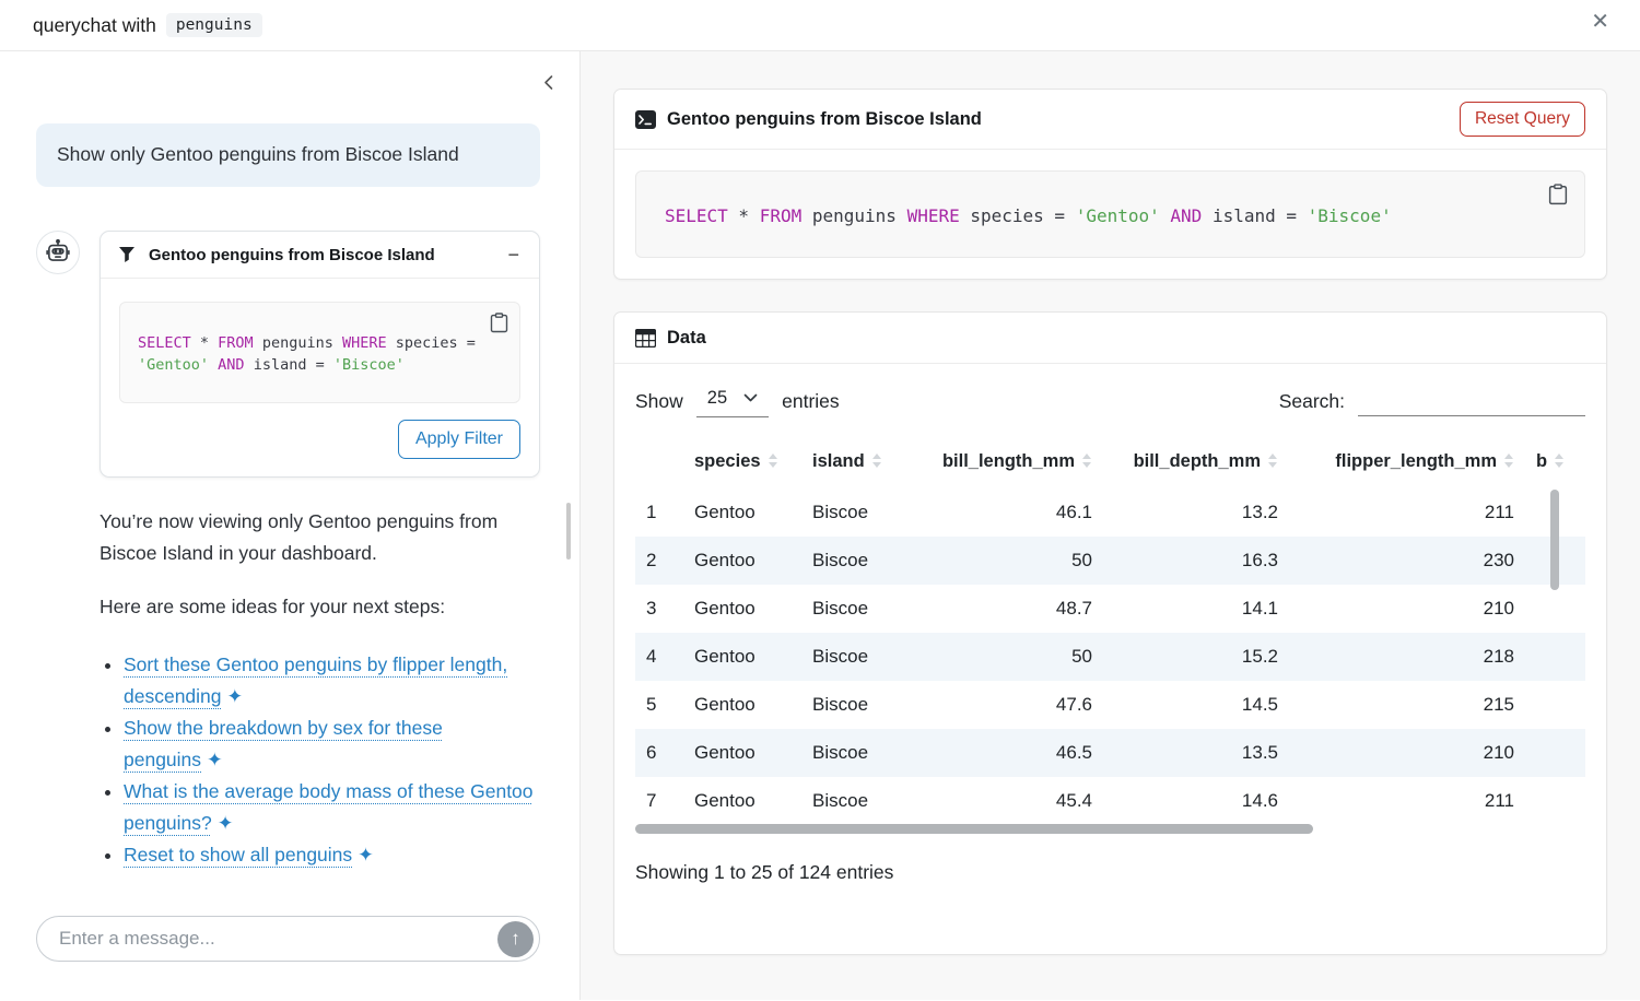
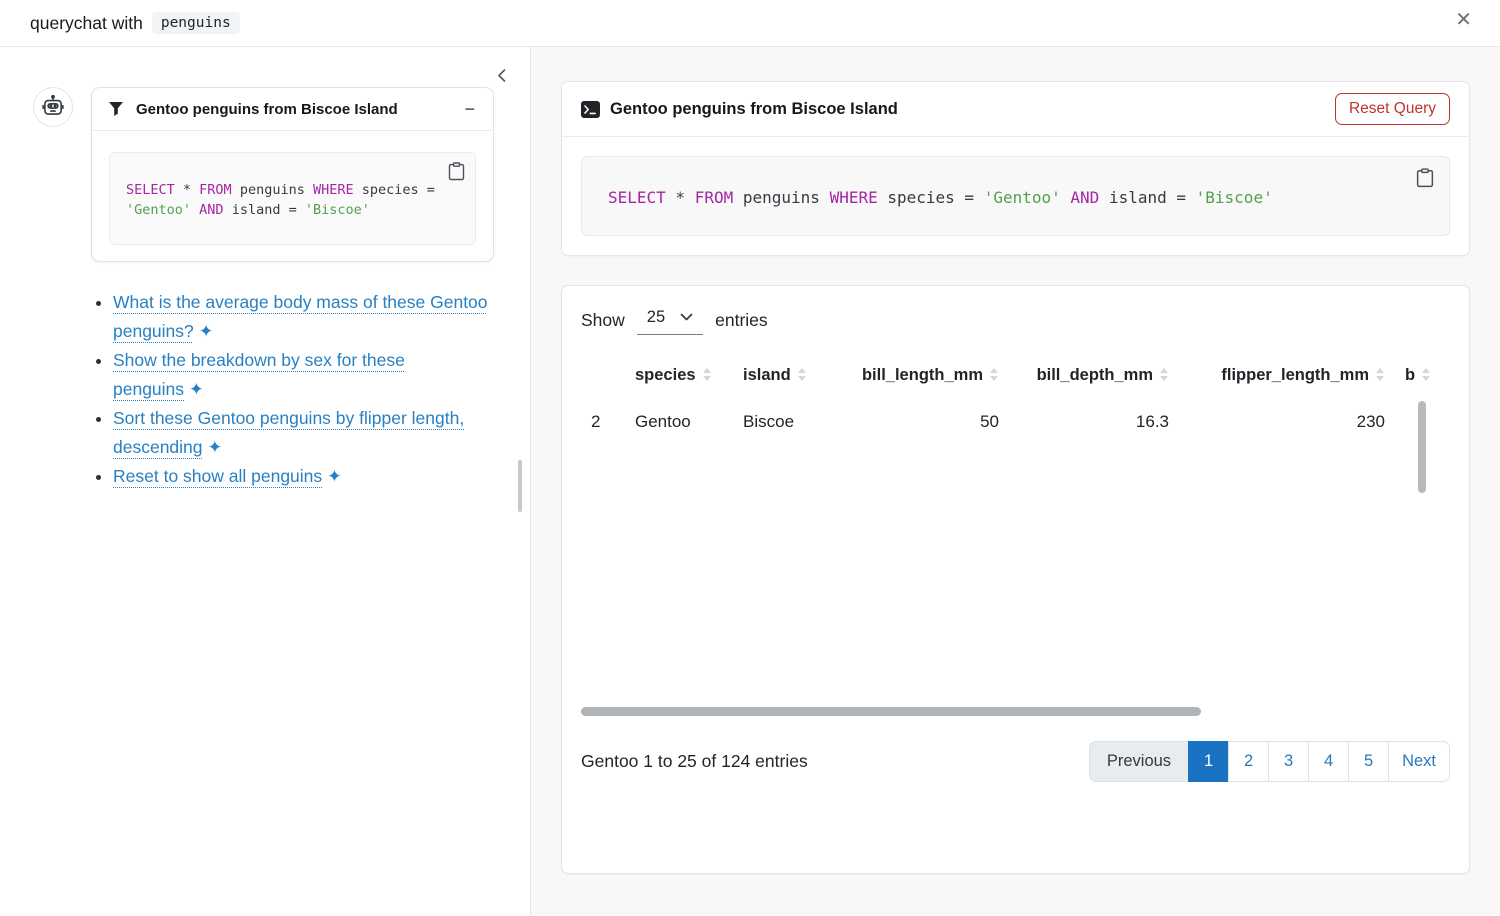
  querychat with
  penguins
  ✕
- Show only Gentoo penguins from Biscoe Island
  Gentoo penguins from Biscoe Island
  −
  SELECT * FROM penguins WHERE species = 'Gentoo' AND island = 'Biscoe'
- Apply Filter
- You’re now viewing only Gentoo penguins from Biscoe Island in your dashboard.
- Here are some ideas for your next steps:
- Sort these Gentoo penguins by flipper length, descending ✦
+ What is the average body mass of these Gentoo penguins? ✦
  Show the breakdown by sex for these penguins ✦
- What is the average body mass of these Gentoo penguins? ✦
+ Sort these Gentoo penguins by flipper length, descending ✦
  Reset to show all penguins ✦
- Enter a message...
- ↑
  Gentoo penguins from Biscoe Island
  Reset Query
  SELECT * FROM penguins WHERE species = 'Gentoo' AND island = 'Biscoe'
- Data
  Show
  25
  entries
- Search:
  	species	island	bill_length_mm	bill_depth_mm	flipper_length_mm	b
- 1	Gentoo	Biscoe	46.1	13.2	211
  2	Gentoo	Biscoe	50	16.3	230
- 3	Gentoo	Biscoe	48.7	14.1	210
- 4	Gentoo	Biscoe	50	15.2	218
- 5	Gentoo	Biscoe	47.6	14.5	215
- 6	Gentoo	Biscoe	46.5	13.5	210
- 7	Gentoo	Biscoe	45.4	14.6	211
- Showing 1 to 25 of 124 entries
+ Gentoo 1 to 25 of 124 entries
+ Previous
+ 1
+ 2
+ 3
+ 4
+ 5
+ Next
